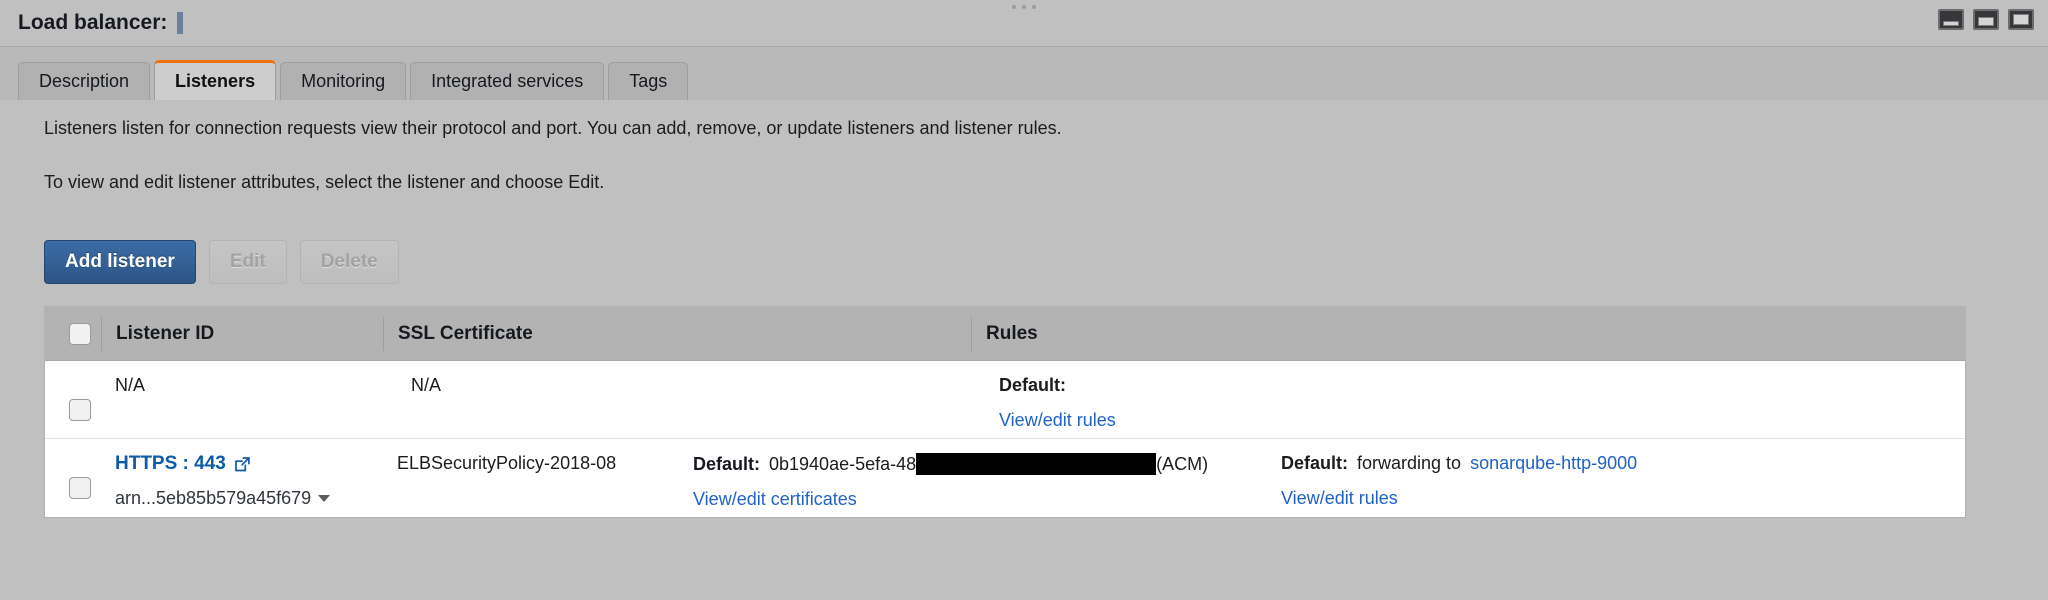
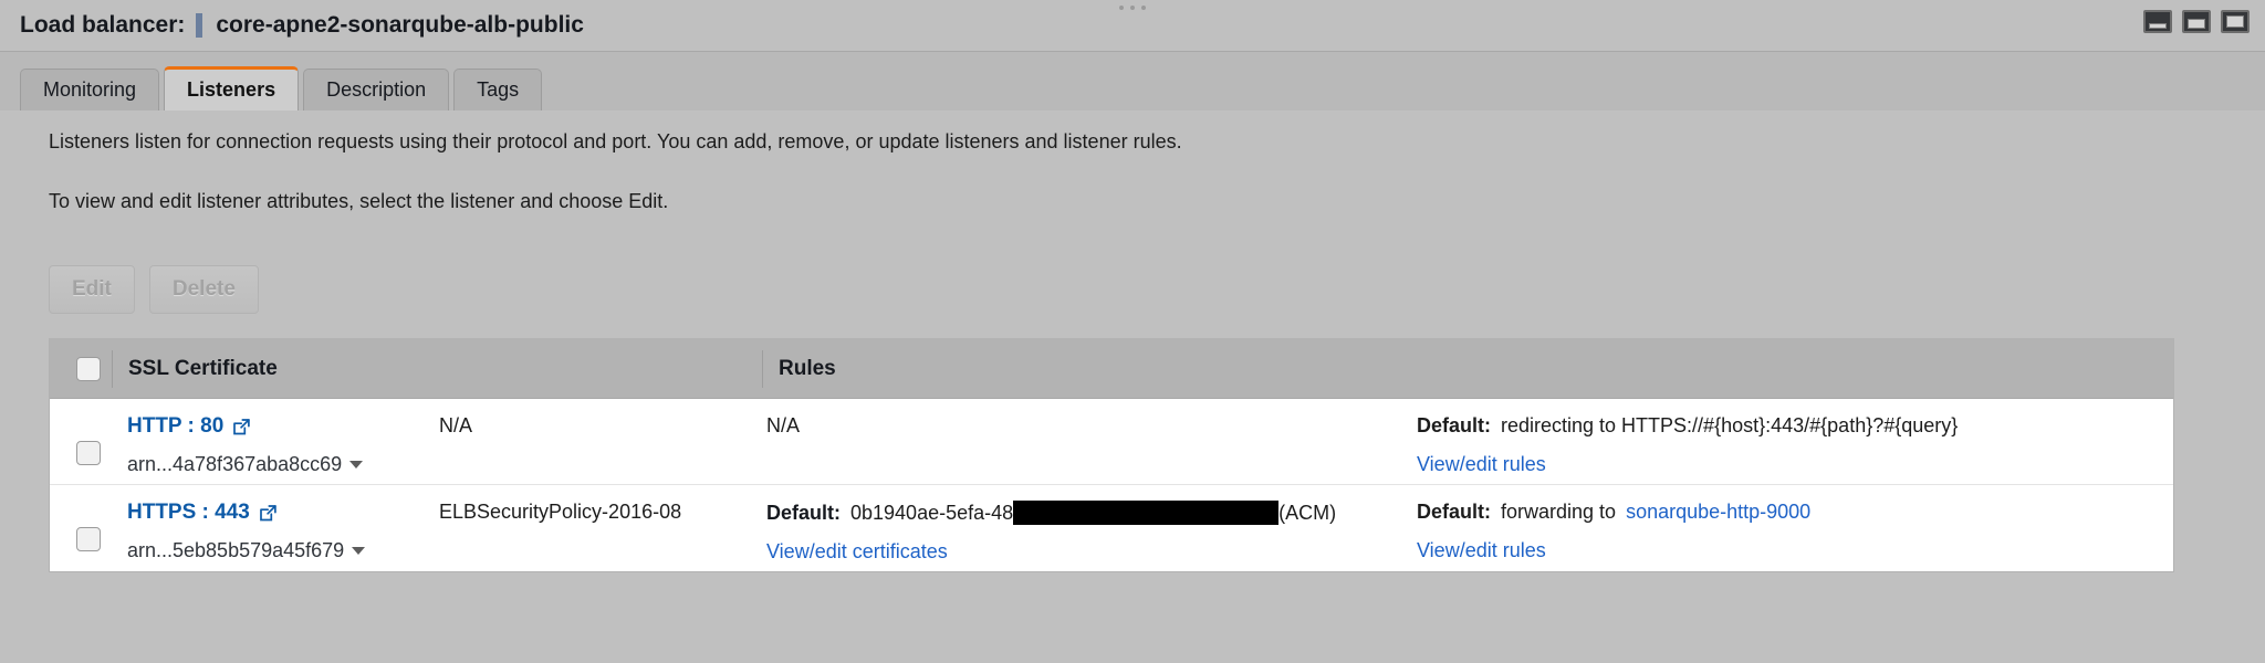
  Load balancer:
+ core-apne2-sonarqube-alb-public
- Description
+ Monitoring
  Listeners
- Monitoring
+ Description
- Integrated services
  Tags
- Listeners listen for connection requests view their protocol and port. You can add, remove, or update listeners and listener rules.
+ Listeners listen for connection requests using their protocol and port. You can add, remove, or update listeners and listener rules.
  To view and edit listener attributes, select the listener and choose Edit.
- Add listener
  Edit
  Delete
- Listener ID
  SSL Certificate
  Rules
+ HTTP : 80
+ arn...4a78f367aba8cc69
  N/A
  N/A
  Default:
+ redirecting to HTTPS://#{host}:443/#{path}?#{query}
  View/edit rules
  HTTPS : 443
  arn...5eb85b579a45f679
- ELBSecurityPolicy-2018-08
+ ELBSecurityPolicy-2016-08
  Default:
  0b1940ae-5efa-48
  (ACM)
  View/edit certificates
  Default:
  forwarding to
  sonarqube-http-9000
  View/edit rules
